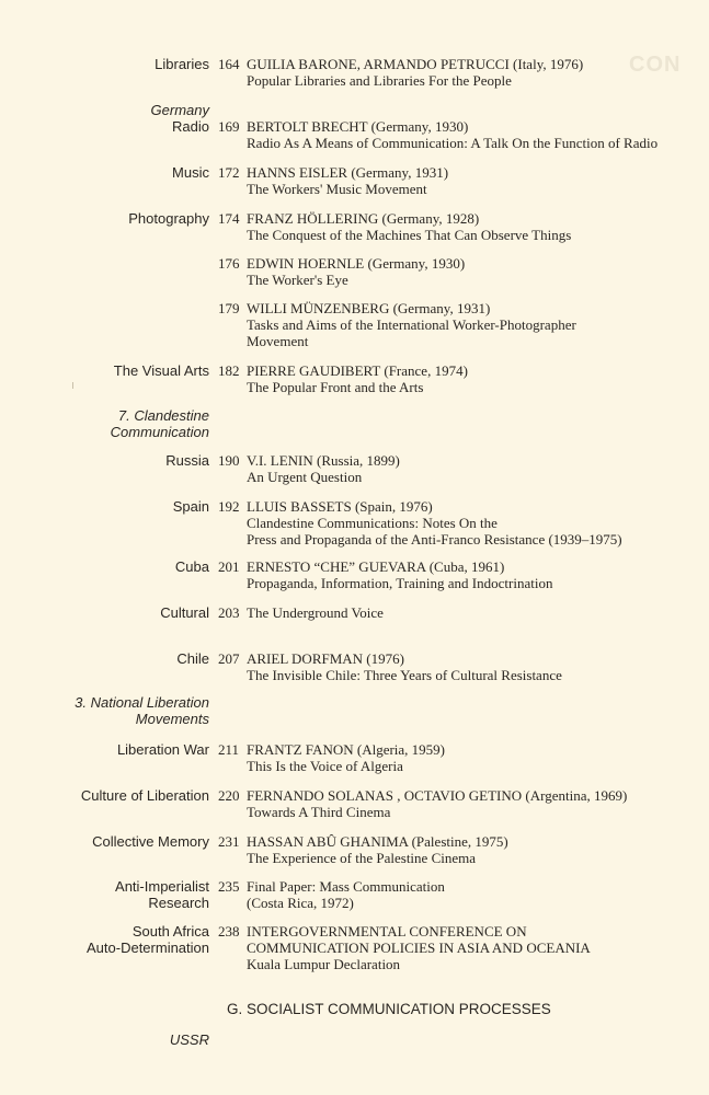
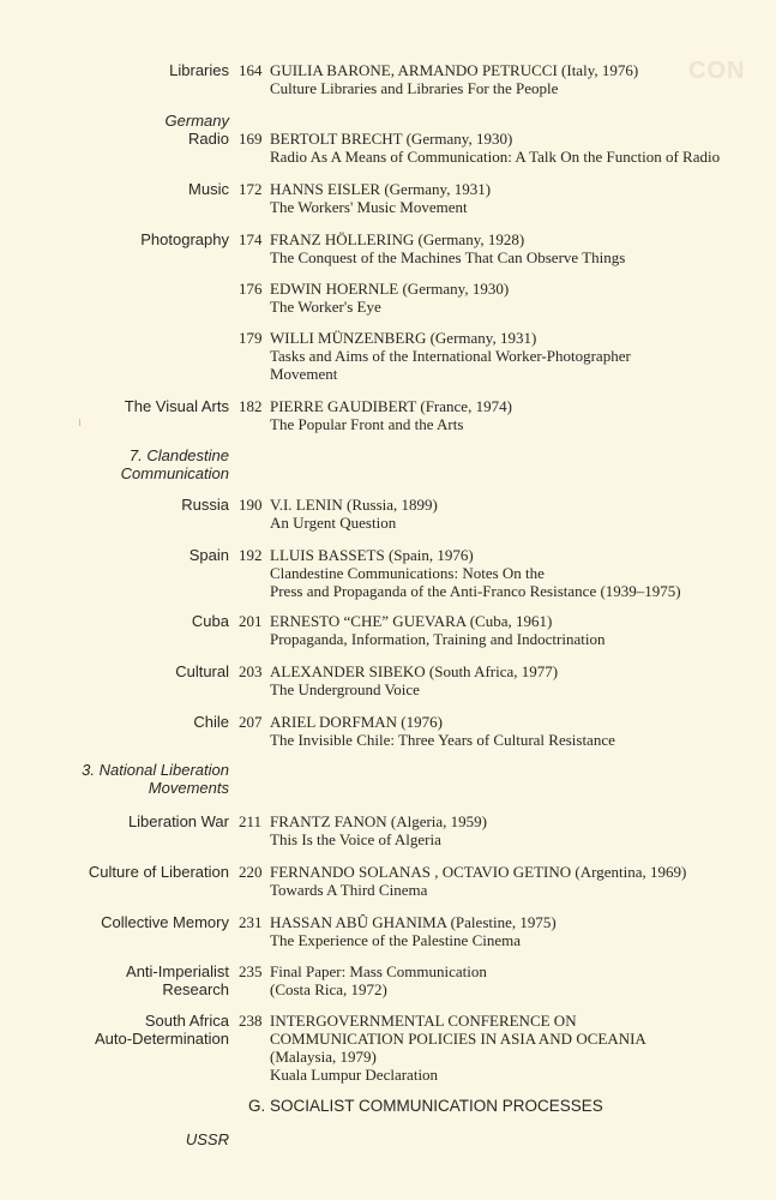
  Libraries
  164
  GUILIA BARONE, ARMANDO PETRUCCI (Italy, 1976)
- Popular Libraries and Libraries For the People
+ Culture Libraries and Libraries For the People
  Germany
  Radio
  169
  BERTOLT BRECHT (Germany, 1930)
  Radio As A Means of Communication: A Talk On the Function of Radio
  Music
  172
  HANNS EISLER (Germany, 1931)
  The Workers' Music Movement
  Photography
  174
  FRANZ HÖLLERING (Germany, 1928)
  The Conquest of the Machines That Can Observe Things
  176
  EDWIN HOERNLE (Germany, 1930)
  The Worker's Eye
  179
  WILLI MÜNZENBERG (Germany, 1931)
  Tasks and Aims of the International Worker-Photographer
  Movement
  The Visual Arts
  182
  PIERRE GAUDIBERT (France, 1974)
  The Popular Front and the Arts
  7. Clandestine
  Communication
  Russia
  190
  V.I. LENIN (Russia, 1899)
  An Urgent Question
  Spain
  192
  LLUIS BASSETS (Spain, 1976)
  Clandestine Communications: Notes On the
  Press and Propaganda of the Anti-Franco Resistance (1939–1975)
  Cuba
  201
  ERNESTO “CHE” GUEVARA (Cuba, 1961)
  Propaganda, Information, Training and Indoctrination
  Cultural
  203
+ ALEXANDER SIBEKO (South Africa, 1977)
  The Underground Voice
  Chile
  207
  ARIEL DORFMAN (1976)
  The Invisible Chile: Three Years of Cultural Resistance
  3. National Liberation
  Movements
  Liberation War
  211
  FRANTZ FANON (Algeria, 1959)
  This Is the Voice of Algeria
  Culture of Liberation
  220
  FERNANDO SOLANAS , OCTAVIO GETINO (Argentina, 1969)
  Towards A Third Cinema
  Collective Memory
  231
  HASSAN ABÛ GHANIMA (Palestine, 1975)
  The Experience of the Palestine Cinema
  Anti-Imperialist
  Research
  235
  Final Paper: Mass Communication
  (Costa Rica, 1972)
  South Africa
  Auto-Determination
  238
  INTERGOVERNMENTAL CONFERENCE ON
  COMMUNICATION POLICIES IN ASIA AND OCEANIA
+ (Malaysia, 1979)
  Kuala Lumpur Declaration
  G. SOCIALIST COMMUNICATION PROCESSES
  USSR
